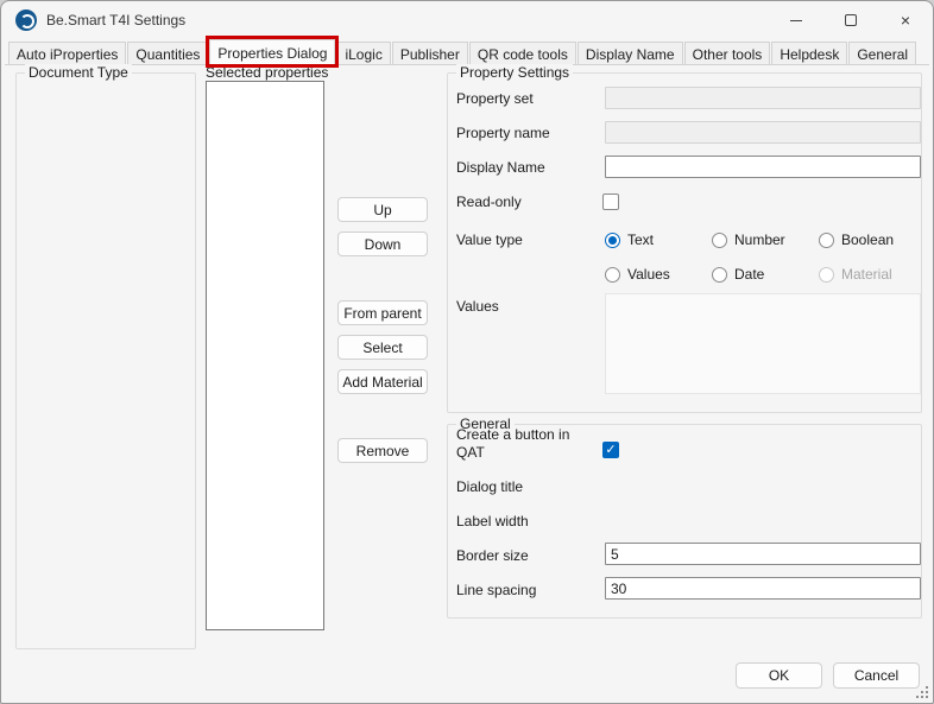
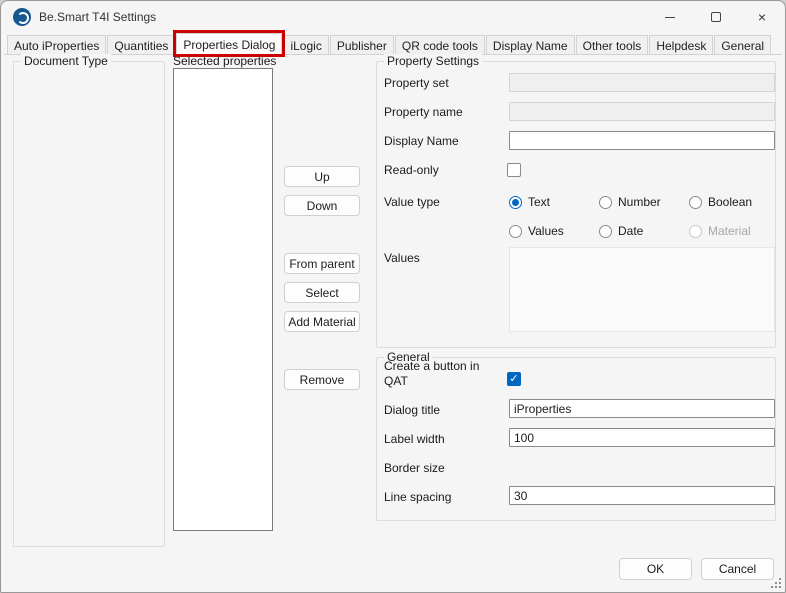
  Be.Smart T4I Settings
  ×
  Auto iProperties
  Quantities
  Properties Dialog
  iLogic
  Publisher
  QR code tools
  Display Name
  Other tools
  Helpdesk
  General
  Document Type
  Selected properties
  Up
  Down
  From parent
  Select
  Add Material
  Remove
  Property Settings
  Property set
  Property name
  Display Name
  Read-only
  Value type
  Text
  Number
  Boolean
  Values
  Date
  Material
  Values
  General
  Create a button in QAT
  ✓
  Dialog title
+ iProperties
  Label width
+ 100
  Border size
- 5
  Line spacing
  30
  OK
  Cancel
